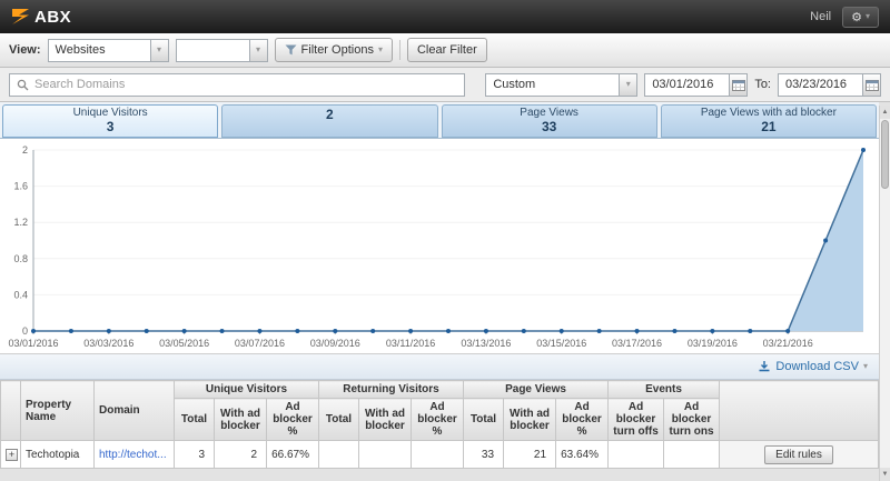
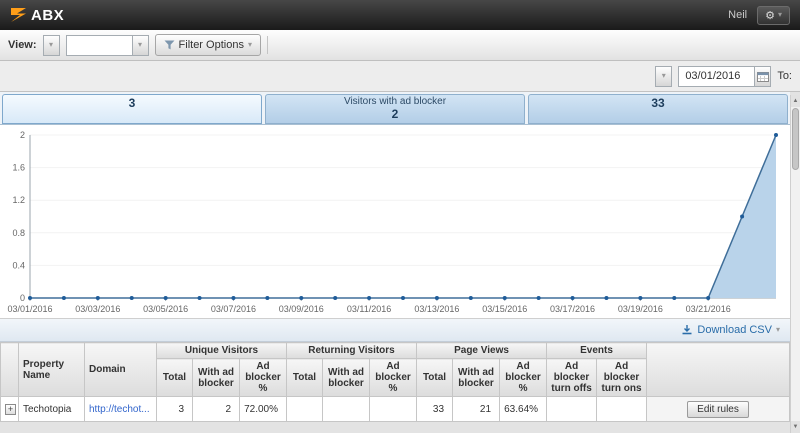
  ABX
  Neil
  ⚙
  ▾
  View:
- Websites
  ▾
  ▾
  Filter Options
  ▾
- Clear Filter
- Search Domains
- Custom
  ▾
  03/01/2016
  To:
- 03/23/2016
- Unique Visitors
  3
+ Visitors with ad blocker
  2
- Page Views
  33
- Page Views with ad blocker
- 21
  0
  0.4
  0.8
  1.2
  1.6
  2
  03/01/2016
  03/03/2016
  03/05/2016
  03/07/2016
  03/09/2016
  03/11/2016
  03/13/2016
  03/15/2016
  03/17/2016
  03/19/2016
  03/21/2016
  Download CSV
  ▾
  	Property Name	Domain	Unique Visitors	Returning Visitors	Page Views	Events
  Total	With ad blocker	Ad blocker %	Total	With ad blocker	Ad blocker %	Total	With ad blocker	Ad blocker %	Ad blocker turn offs	Ad blocker turn ons
- +	Techotopia	http://techot...	3	2	66.67%				33	21	63.64%			Edit rules
+ +	Techotopia	http://techot...	3	2	72.00%				33	21	63.64%			Edit rules
